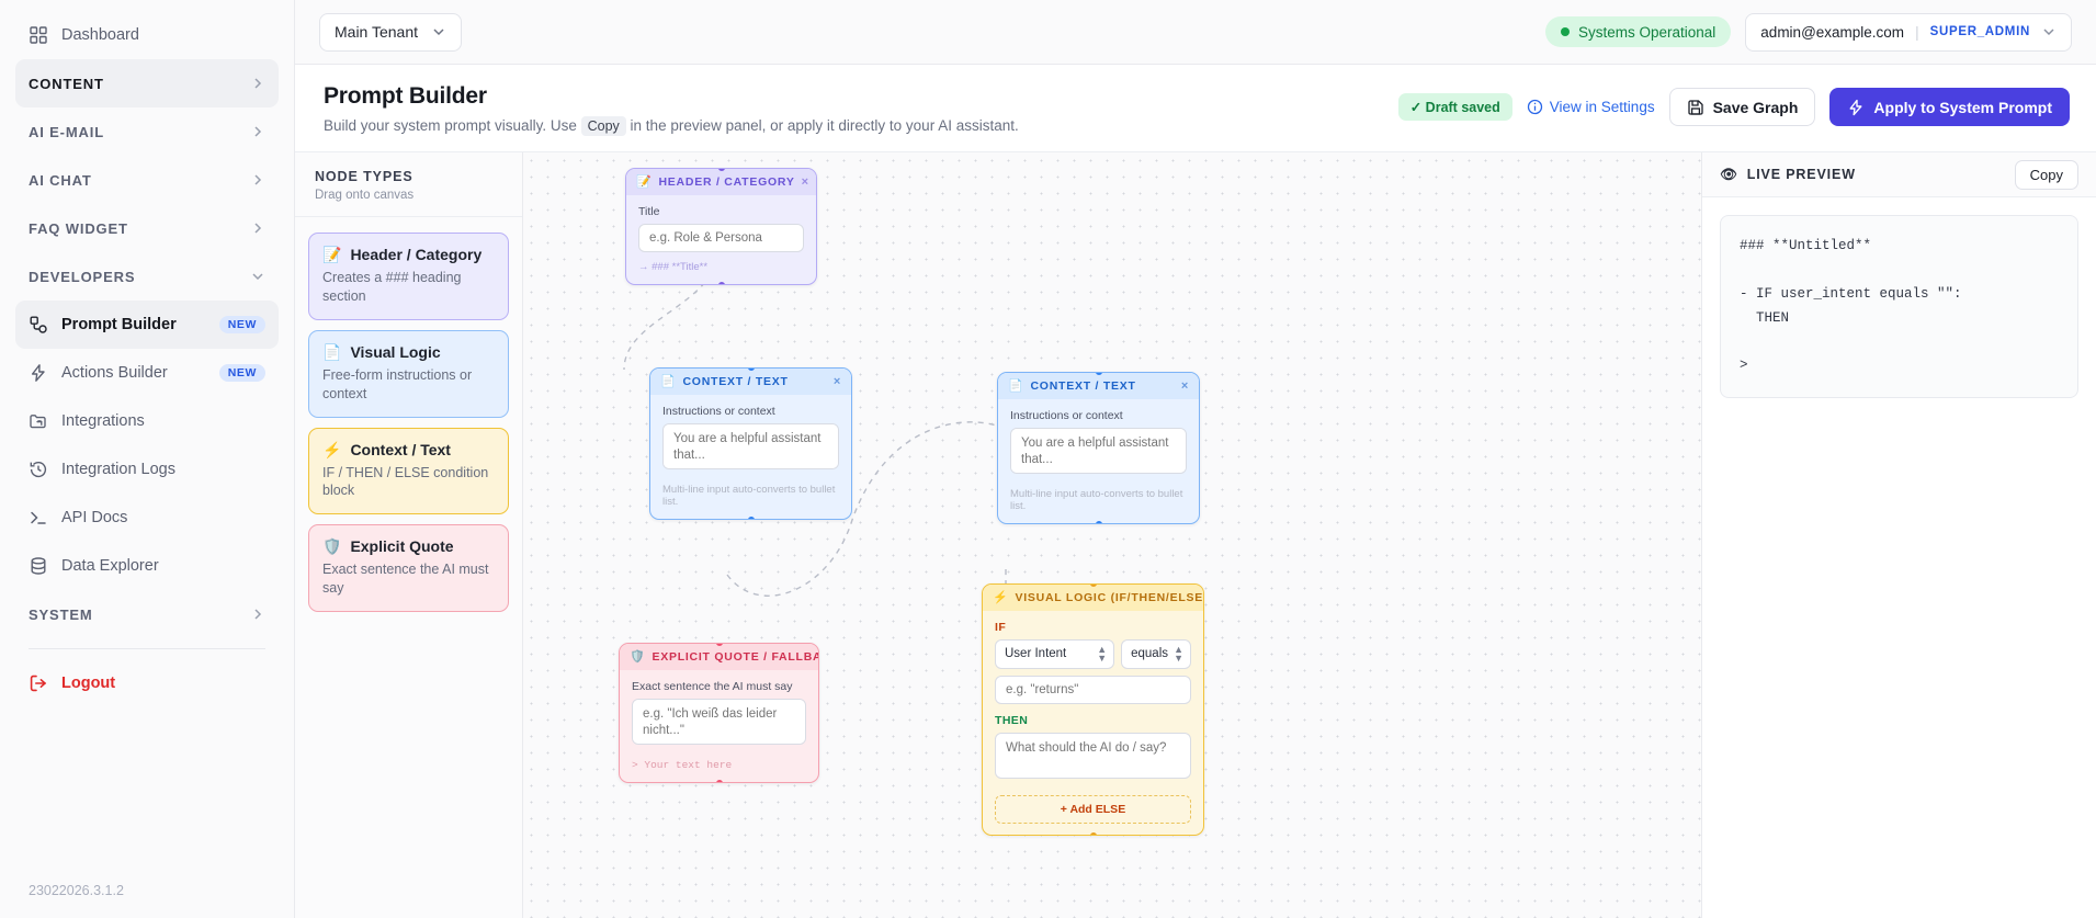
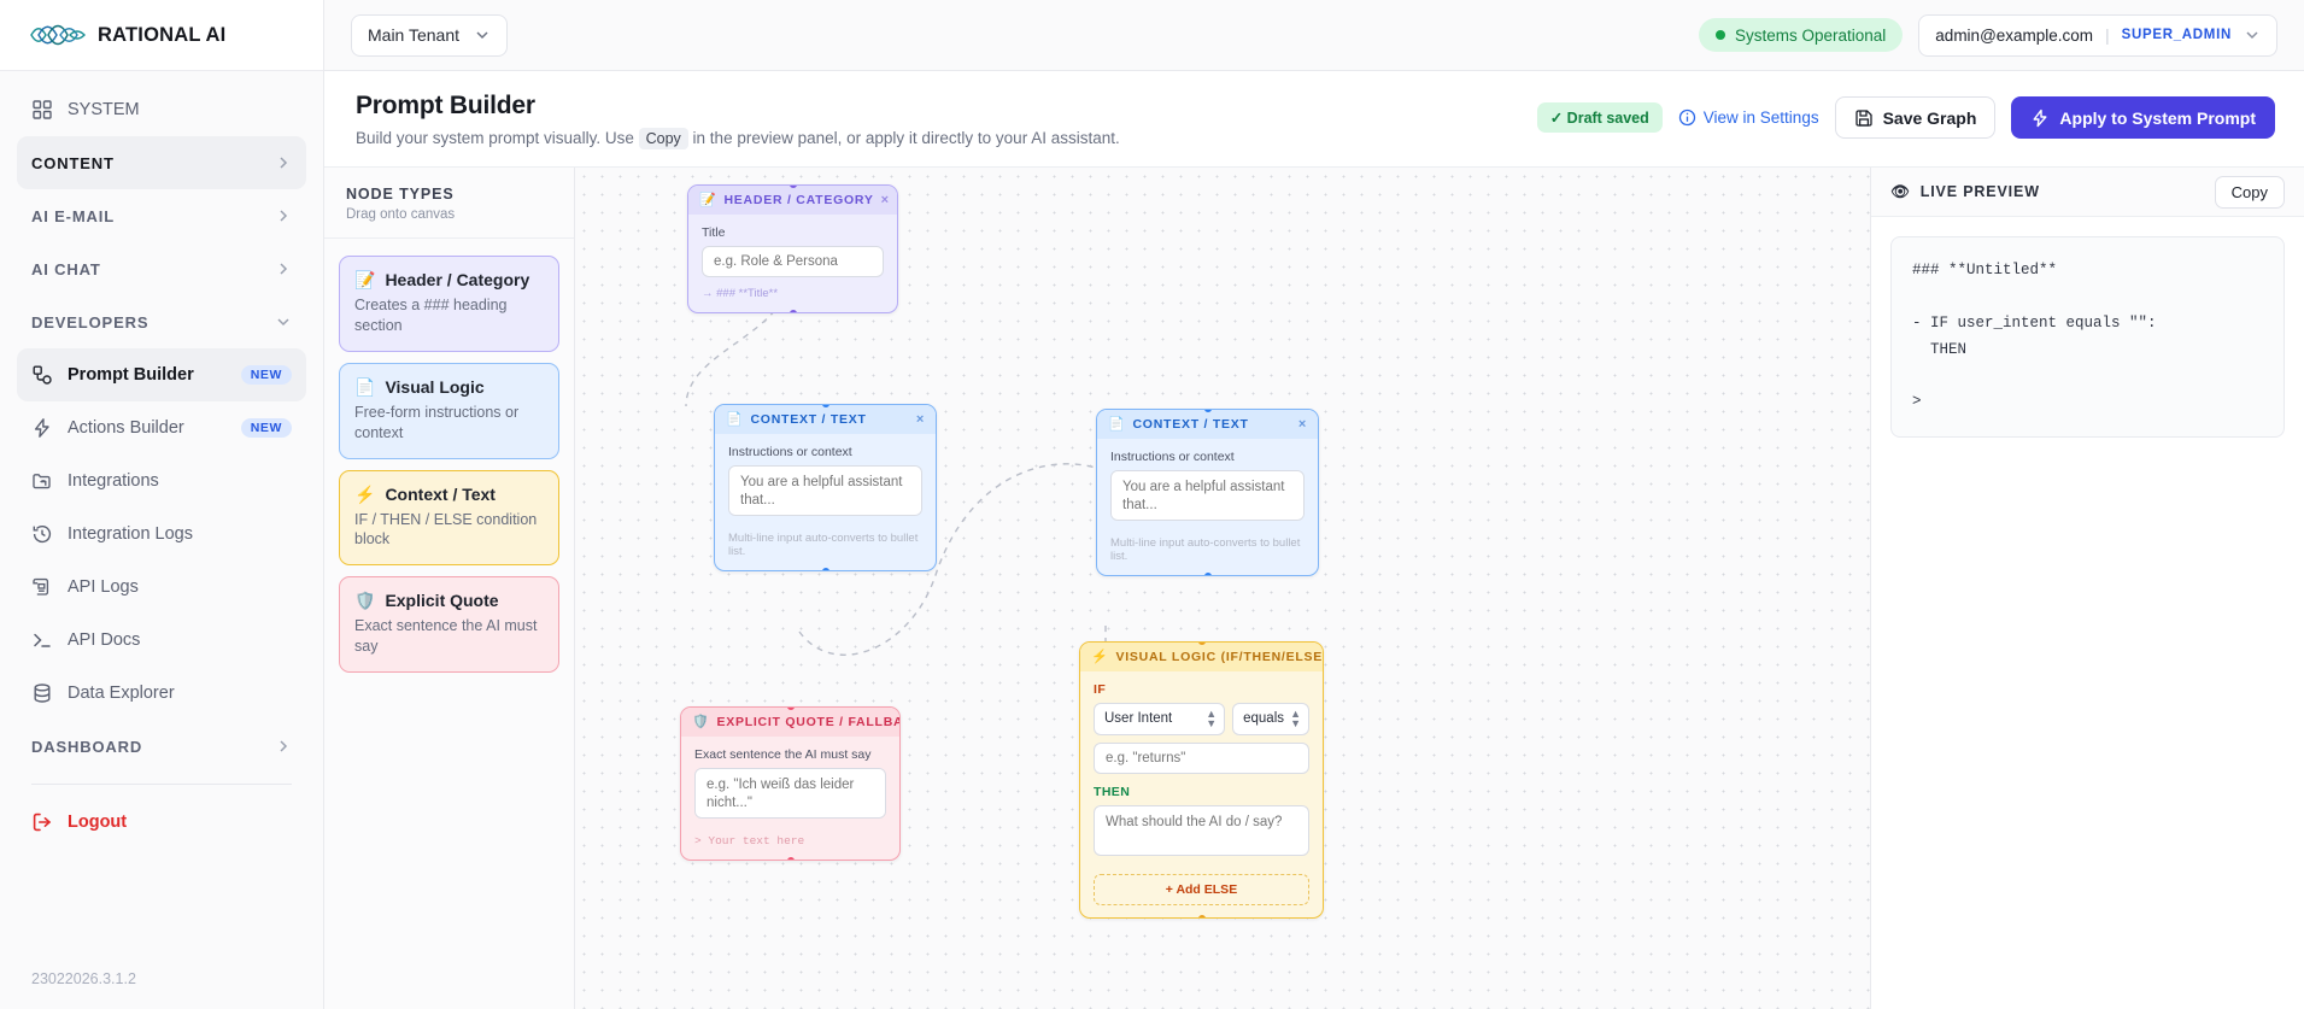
+ RATIONAL AI
- Dashboard
+ SYSTEM
  CONTENT
  AI E-MAIL
  AI CHAT
- FAQ WIDGET
  DEVELOPERS
  Prompt Builder
  NEW
  Actions Builder
  NEW
  Integrations
  Integration Logs
+ API Logs
  API Docs
  Data Explorer
- SYSTEM
+ DASHBOARD
  Logout
  23022026.3.1.2
  Main Tenant
  Systems Operational
  admin@example.com
  |
  SUPER_ADMIN
  Prompt Builder
  Build your system prompt visually. Use Copy in the preview panel, or apply it directly to your AI assistant.
  ✓ Draft saved
  View in Settings
  Save Graph
  Apply to System Prompt
  NODE TYPES
  Drag onto canvas
  📝
  Header / Category
  Creates a ### heading section
  📄
  Visual Logic
  Free-form instructions or context
  ⚡
  Context / Text
  IF / THEN / ELSE condition block
  🛡️
  Explicit Quote
  Exact sentence the AI must say
  📝
  HEADER / CATEGORY
  ×
  Title
  e.g. Role & Persona
  → ### **Title**
  📄
  CONTEXT / TEXT
  ×
  Instructions or context
  Multi-line input auto-converts to bullet list.
  📄
  CONTEXT / TEXT
  ×
  Instructions or context
  Multi-line input auto-converts to bullet list.
  ⚡
  VISUAL LOGIC (IF/THEN/ELSE
  IF
  User Intent
  ▲
  ▼
  equals
  ▲
  ▼
  e.g. "returns"
  THEN
  What should the AI do / say?
  + Add ELSE
  🛡️
  EXPLICIT QUOTE / FALLBA
  Exact sentence the AI must say
  > Your text here
  👁
  LIVE PREVIEW
  Copy
  ### **Untitled**
  - IF user_intent equals "":
  THEN
  >
